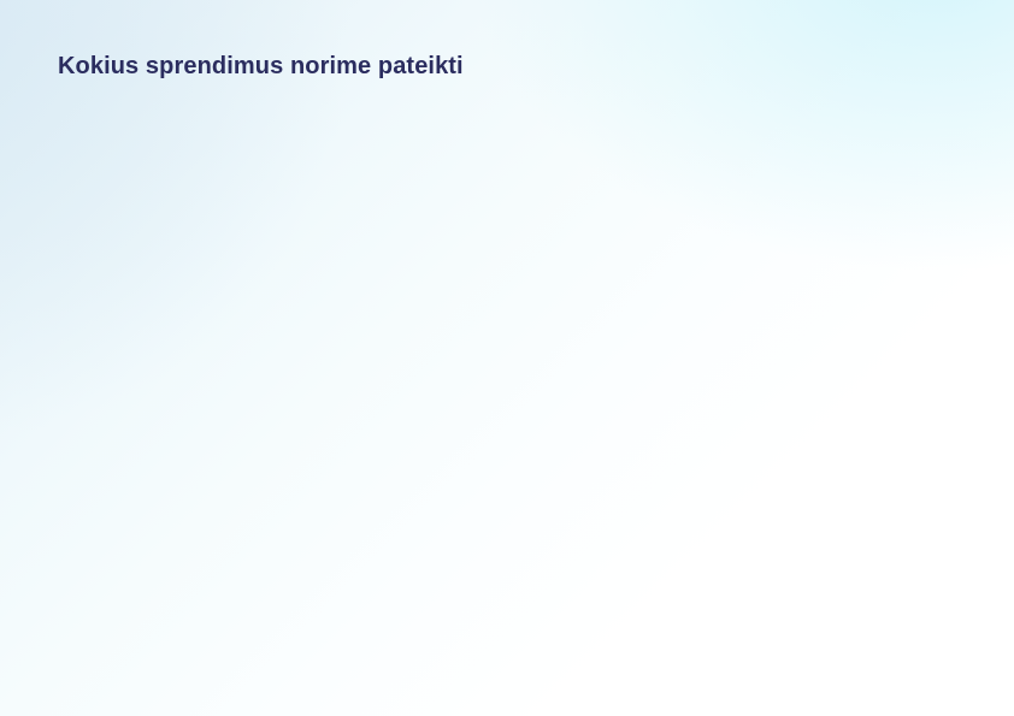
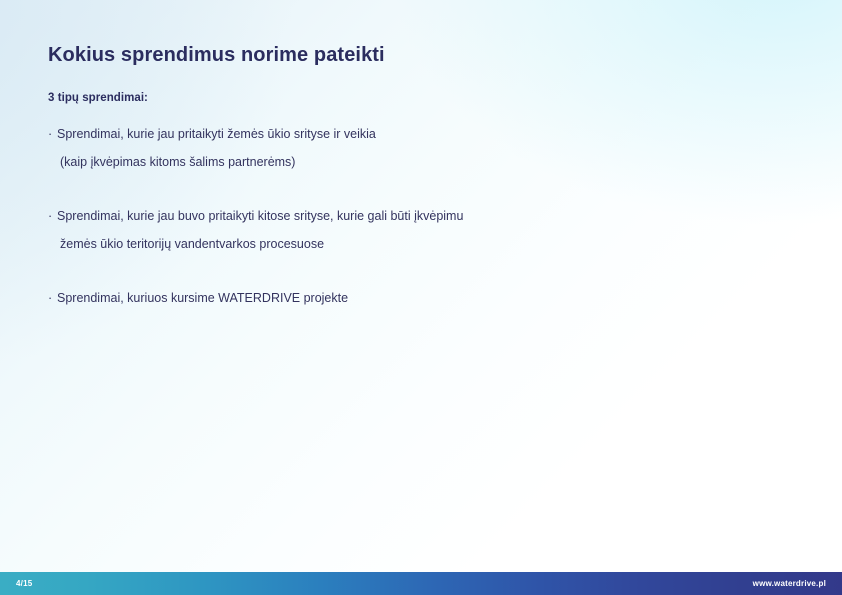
  Kokius sprendimus norime pateikti
+ 3 tipų sprendimai:
+ · Sprendimai, kurie jau pritaikyti žemės ūkio srityse ir veikia
+ (kaip įkvėpimas kitoms šalims partnerėms)
+ · Sprendimai, kurie jau buvo pritaikyti kitose srityse, kurie gali būti įkvėpimu
+ žemės ūkio teritorijų vandentvarkos procesuose
+ · Sprendimai, kuriuos kursime WATERDRIVE projekte
+ 4/15
+ www.waterdrive.pl
